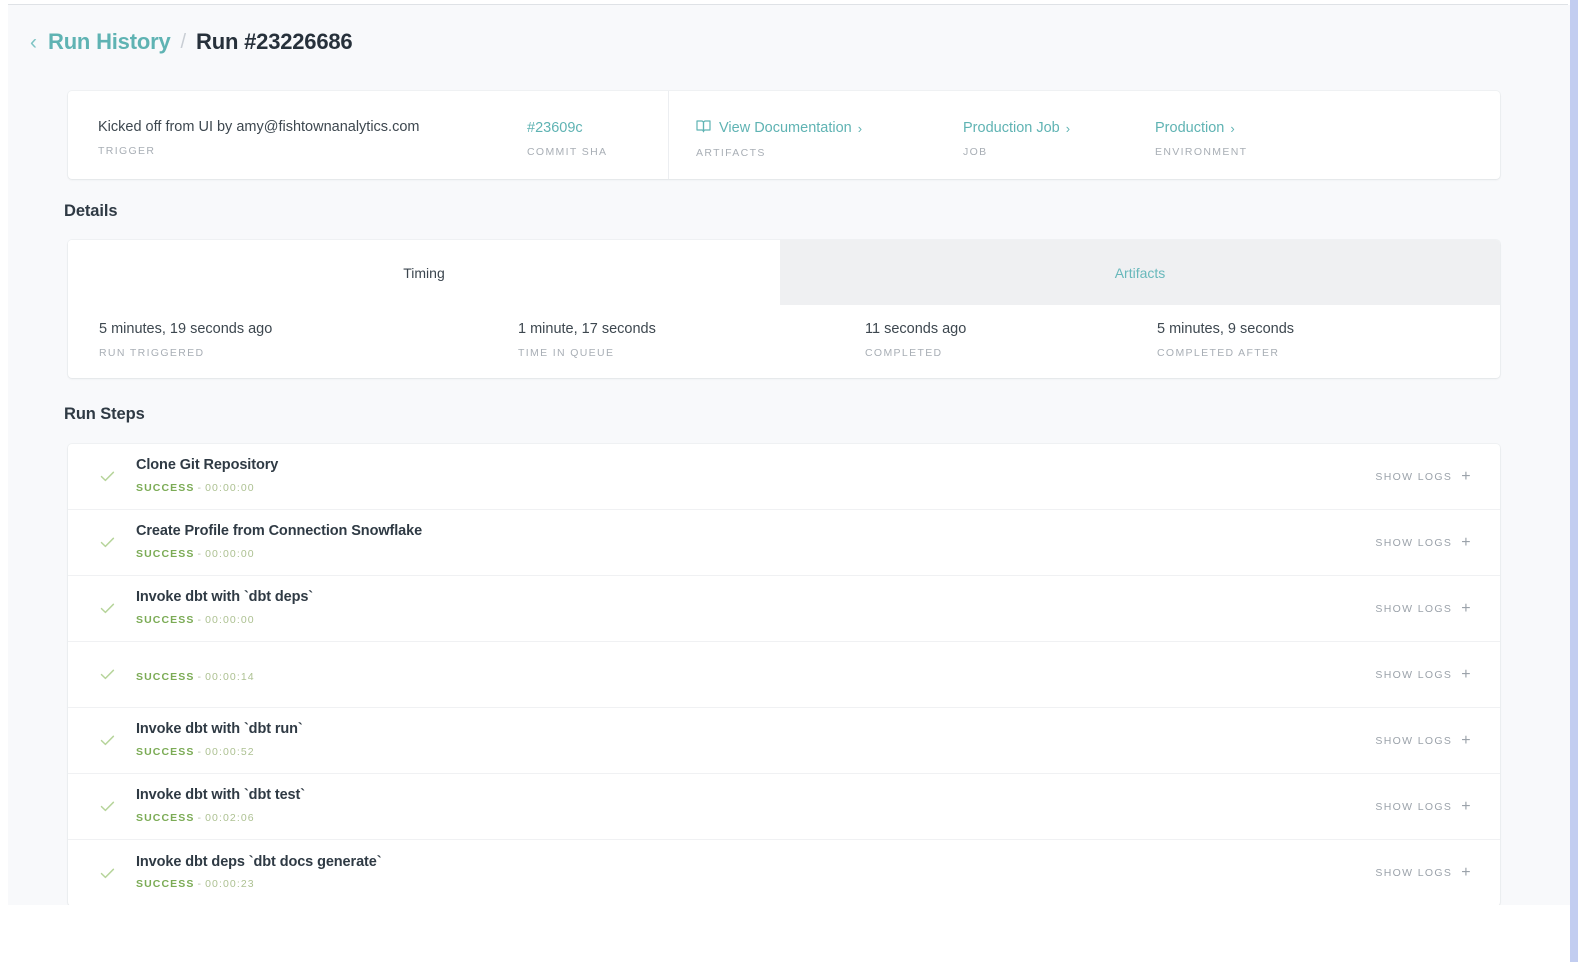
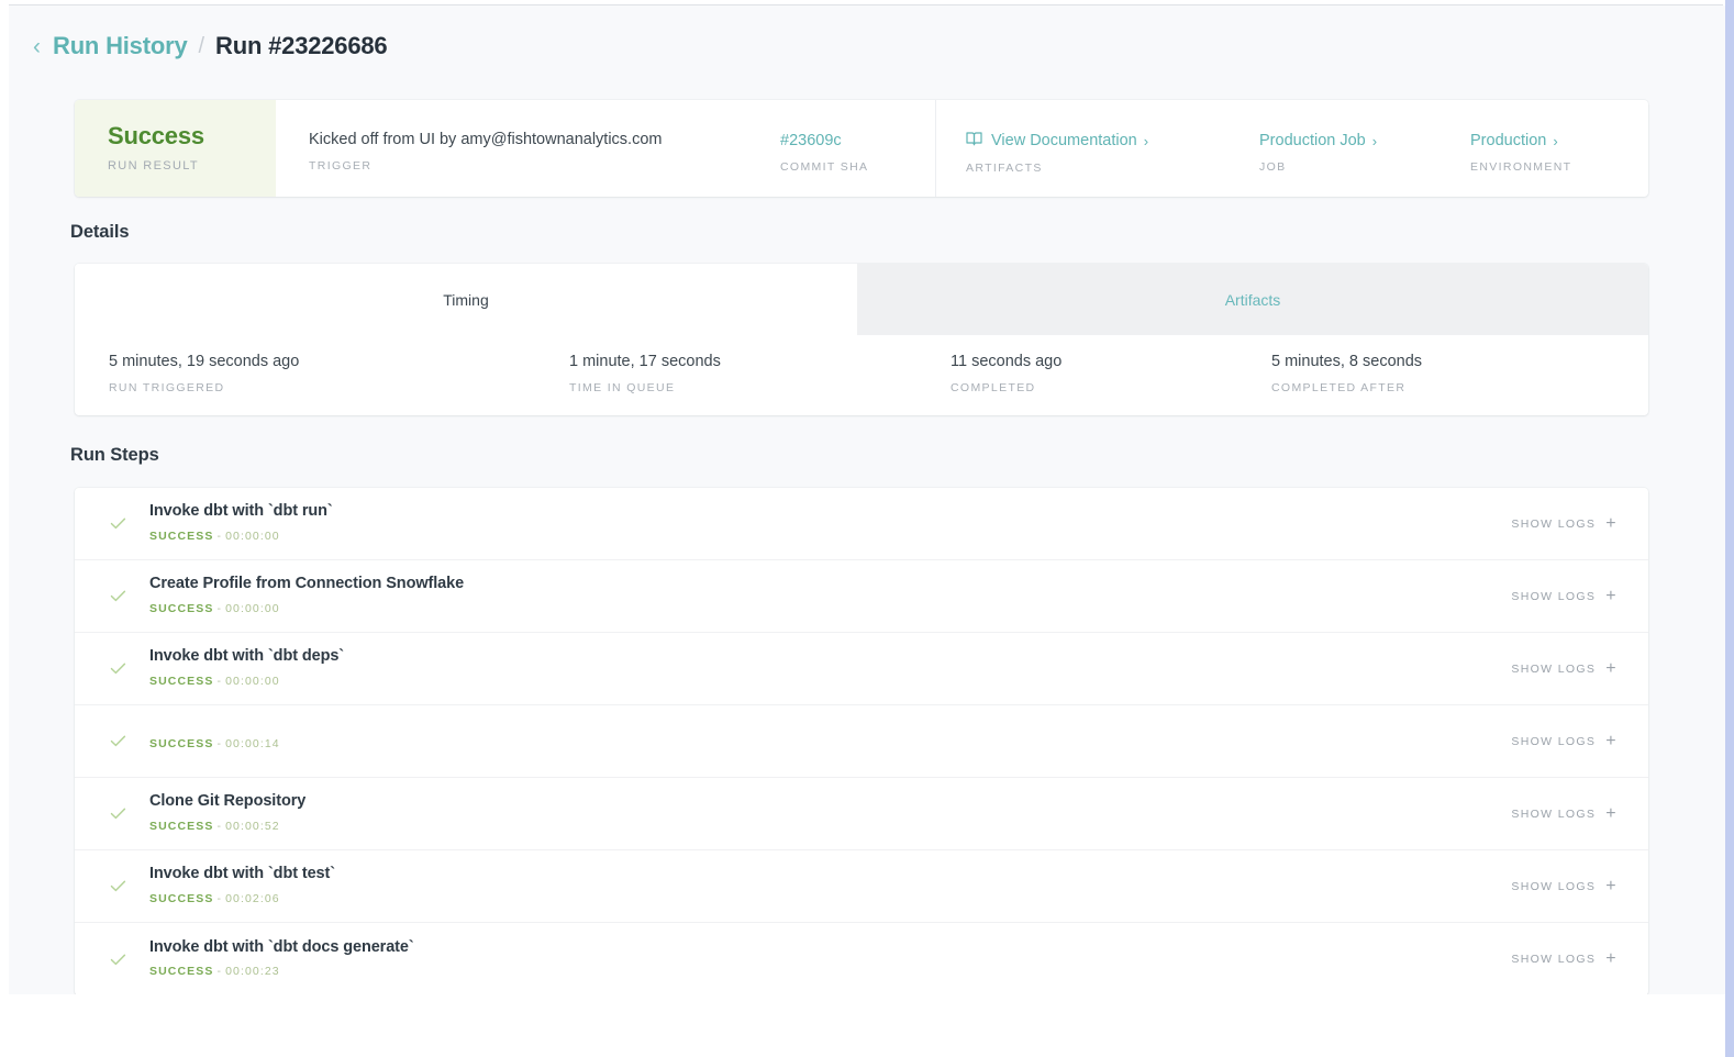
  ‹
  Run History
  /
  Run #23226686
+ Success
+ RUN RESULT
  Kicked off from UI by amy@fishtownanalytics.com
  TRIGGER
  #23609c
  COMMIT SHA
  View Documentation
  ›
  ARTIFACTS
  Production Job
  ›
  JOB
  Production
  ›
  ENVIRONMENT
  Details
  Timing
  Artifacts
  5 minutes, 19 seconds ago
  RUN TRIGGERED
  1 minute, 17 seconds
  TIME IN QUEUE
  11 seconds ago
  COMPLETED
- 5 minutes, 9 seconds
+ 5 minutes, 8 seconds
  COMPLETED AFTER
  Run Steps
- Clone Git Repository
+ Invoke dbt with `dbt run`
  SUCCESS - 00:00:00
  SHOW LOGS
  +
  Create Profile from Connection Snowflake
  SUCCESS - 00:00:00
  SHOW LOGS
  +
  Invoke dbt with `dbt deps`
  SUCCESS - 00:00:00
  SHOW LOGS
  +
  SUCCESS - 00:00:14
  SHOW LOGS
  +
- Invoke dbt with `dbt run`
+ Clone Git Repository
  SUCCESS - 00:00:52
  SHOW LOGS
  +
  Invoke dbt with `dbt test`
  SUCCESS - 00:02:06
  SHOW LOGS
  +
- Invoke dbt deps `dbt docs generate`
+ Invoke dbt with `dbt docs generate`
  SUCCESS - 00:00:23
  SHOW LOGS
  +
